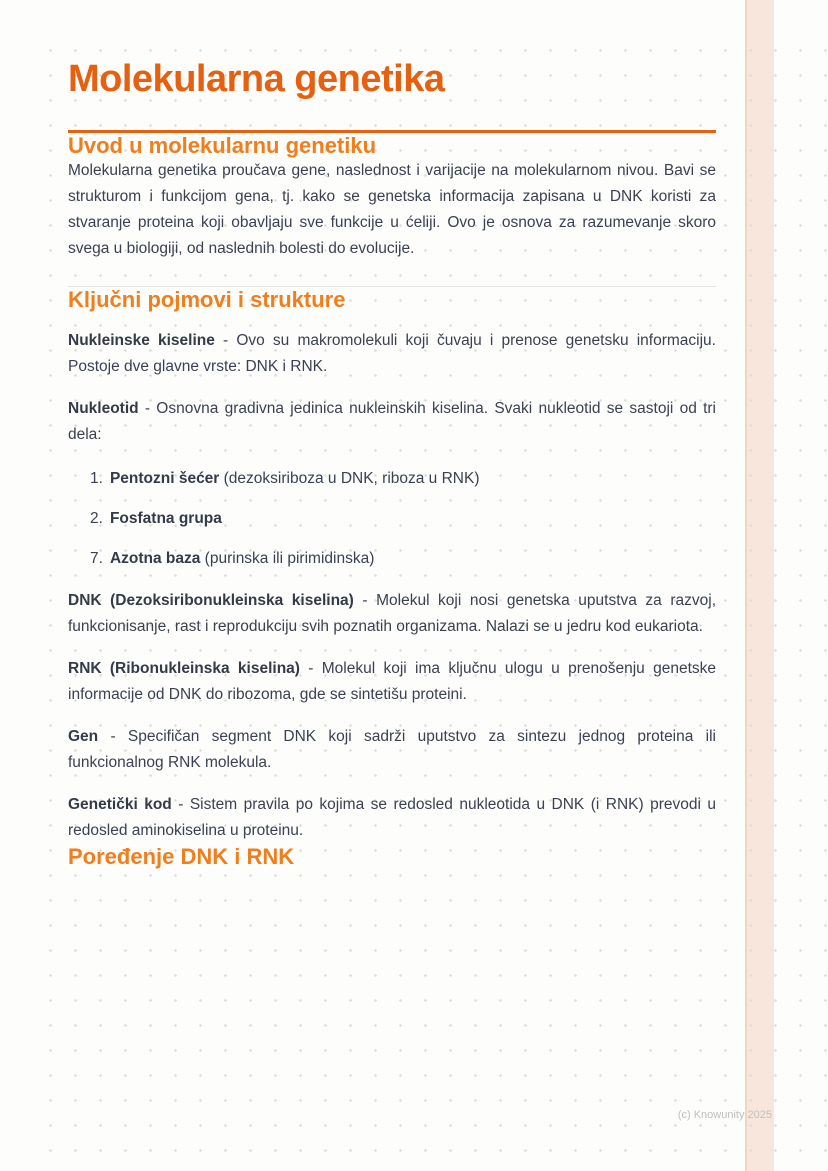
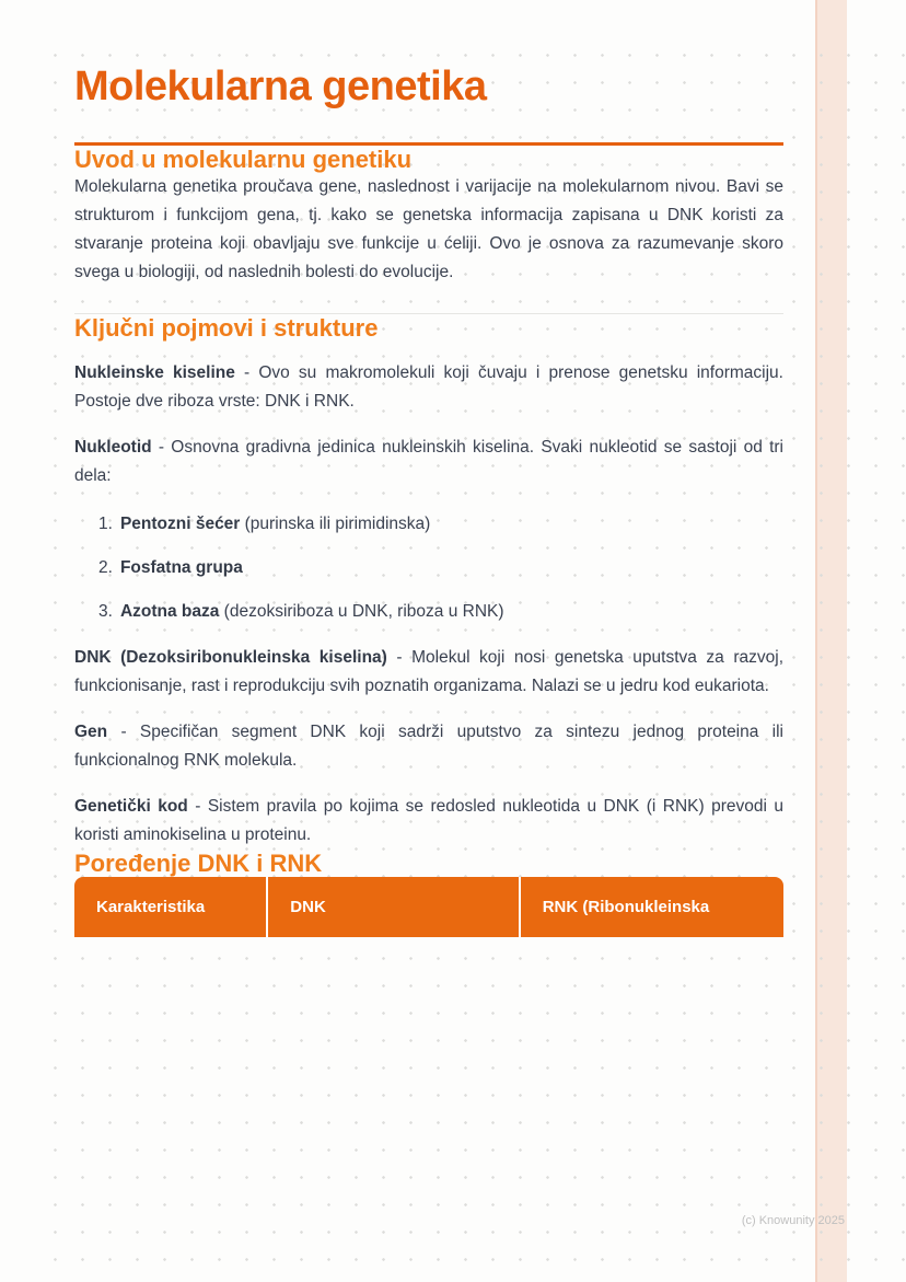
  Molekularna genetika
  Uvod u molekularnu genetiku
  Molekularna genetika proučava gene, naslednost i varijacije na molekularnom nivou. Bavi se strukturom i funkcijom gena, tj. kako se genetska informacija zapisana u DNK koristi za stvaranje proteina koji obavljaju sve funkcije u ćeliji. Ovo je osnova za razumevanje skoro svega u biologiji, od naslednih bolesti do evolucije.
  Ključni pojmovi i strukture
- Nukleinske kiseline - Ovo su makromolekuli koji čuvaju i prenose genetsku informaciju. Postoje dve glavne vrste: DNK i RNK.
+ Nukleinske kiseline - Ovo su makromolekuli koji čuvaju i prenose genetsku informaciju. Postoje dve riboza vrste: DNK i RNK.
  Nukleotid - Osnovna gradivna jedinica nukleinskih kiselina. Svaki nukleotid se sastoji od tri dela:
  1.
- Pentozni šećer (dezoksiriboza u DNK, riboza u RNK)
+ Pentozni šećer (purinska ili pirimidinska)
  2.
  Fosfatna grupa
- 7.
+ 3.
- Azotna baza (purinska ili pirimidinska)
+ Azotna baza (dezoksiriboza u DNK, riboza u RNK)
  DNK (Dezoksiribonukleinska kiselina) - Molekul koji nosi genetska uputstva za razvoj, funkcionisanje, rast i reprodukciju svih poznatih organizama. Nalazi se u jedru kod eukariota.
- RNK (Ribonukleinska kiselina) - Molekul koji ima ključnu ulogu u prenošenju genetske informacije od DNK do ribozoma, gde se sintetišu proteini.
  Gen - Specifičan segment DNK koji sadrži uputstvo za sintezu jednog proteina ili funkcionalnog RNK molekula.
- Genetički kod - Sistem pravila po kojima se redosled nukleotida u DNK (i RNK) prevodi u redosled aminokiselina u proteinu.
+ Genetički kod - Sistem pravila po kojima se redosled nukleotida u DNK (i RNK) prevodi u koristi aminokiselina u proteinu.
  Poređenje DNK i RNK
+ Karakteristika	DNK	RNK (Ribonukleinska
  (c) Knowunity 2025
